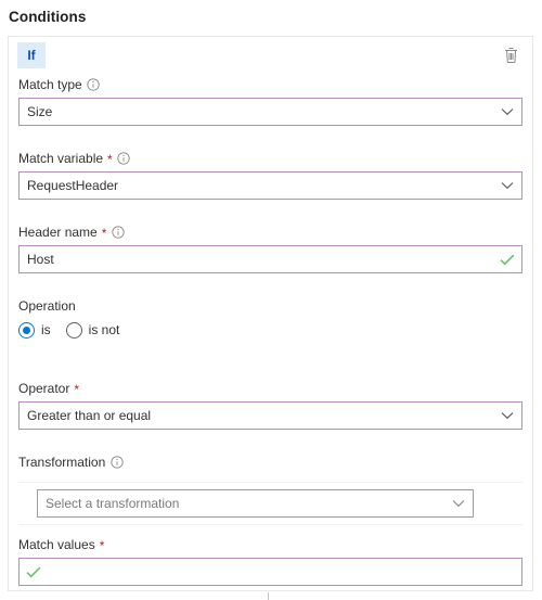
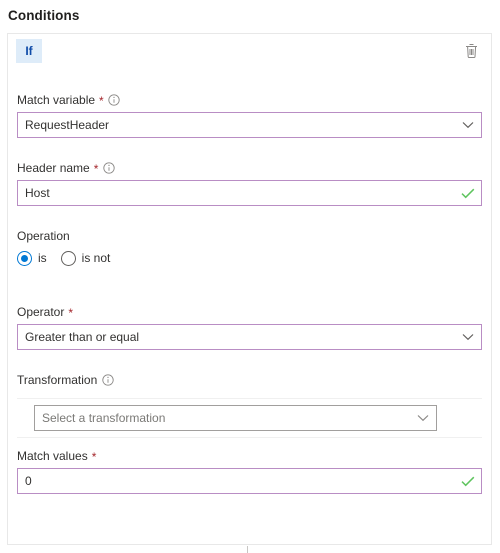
  Conditions
  If
- Match type
- Size
  Match variable
  *
  RequestHeader
  Header name
  *
  Host
  Operation
  is
  is not
  Operator
  *
  Greater than or equal
  Transformation
  Select a transformation
  Match values
  *
+ 0
